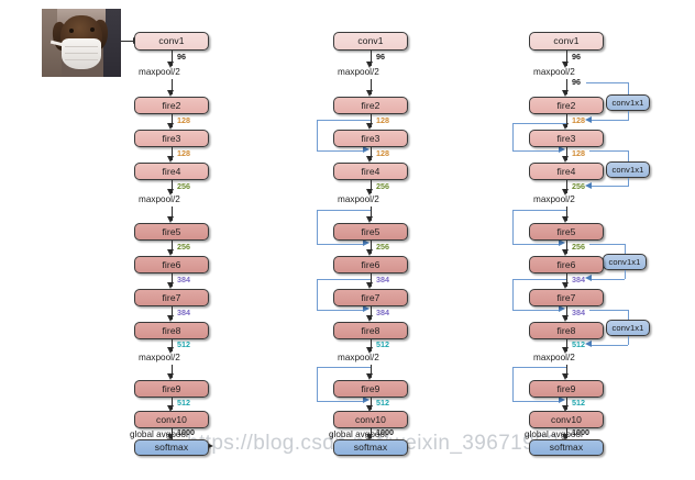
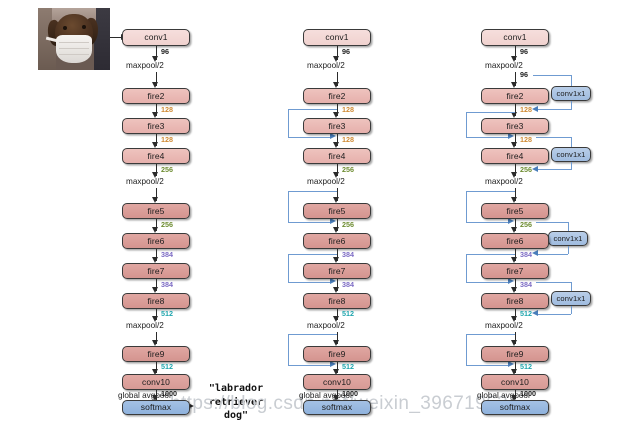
+ "labrador
+ retriever
+ dog"
  conv1
  96
  maxpool/2
  fire2
  128
  fire3
  128
  fire4
  256
  maxpool/2
  fire5
  256
  fire6
  384
  fire7
  384
  fire8
  512
  maxpool/2
  fire9
  512
  conv10
  1000
  global avgpool
  softmax
  conv1
  96
  maxpool/2
  fire2
  128
  fire3
  128
  fire4
  256
  maxpool/2
  fire5
  256
  fire6
  384
  fire7
  384
  fire8
  512
  maxpool/2
  fire9
  512
  conv10
  1000
  global avgpool
  softmax
  conv1
  96
  maxpool/2
  96
  conv1x1
  fire2
  128
  fire3
  128
  conv1x1
  fire4
  256
  maxpool/2
  fire5
  256
  conv1x1
  fire6
  384
  fire7
  384
  conv1x1
  fire8
  512
  maxpool/2
  fire9
  512
  conv10
  1000
  global avgpool
  softmax
